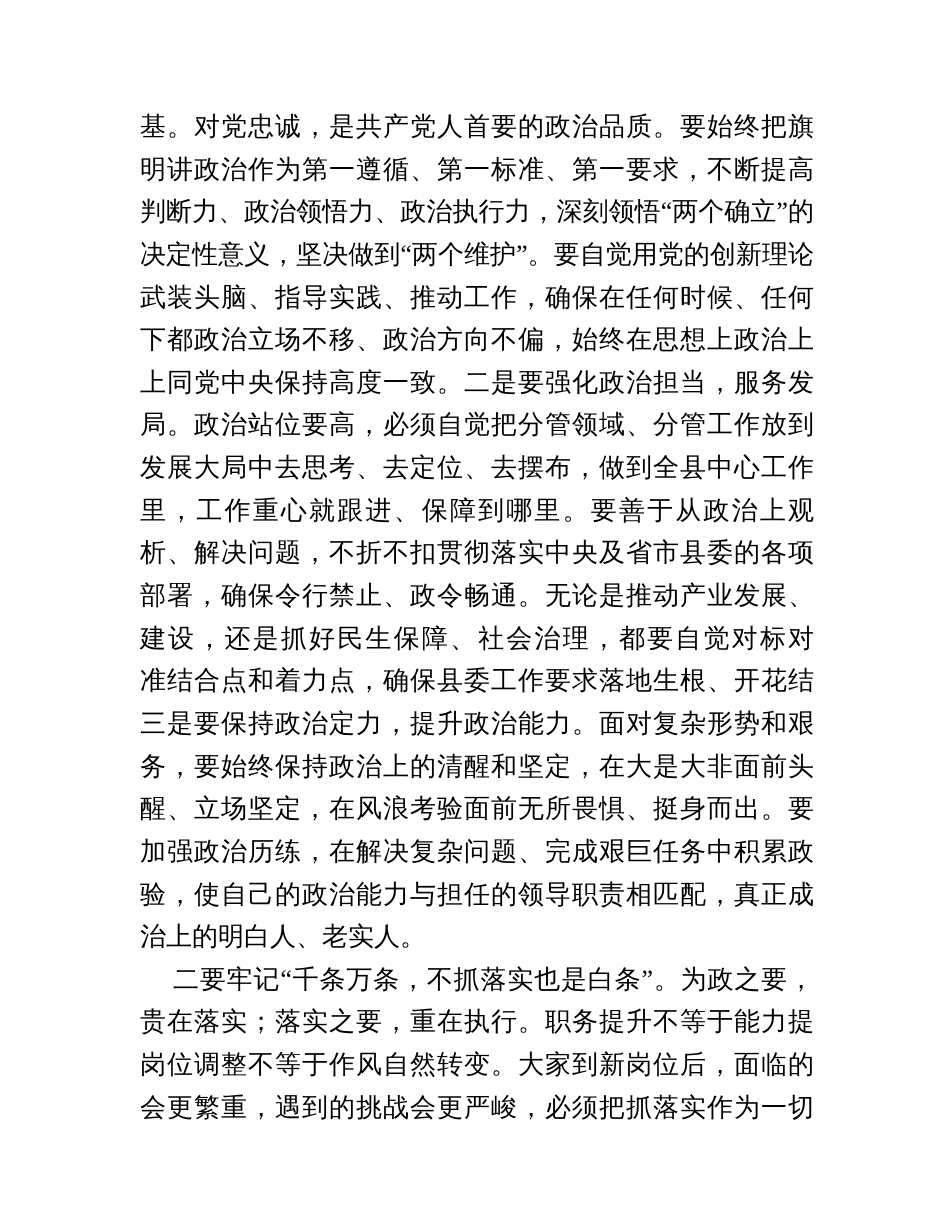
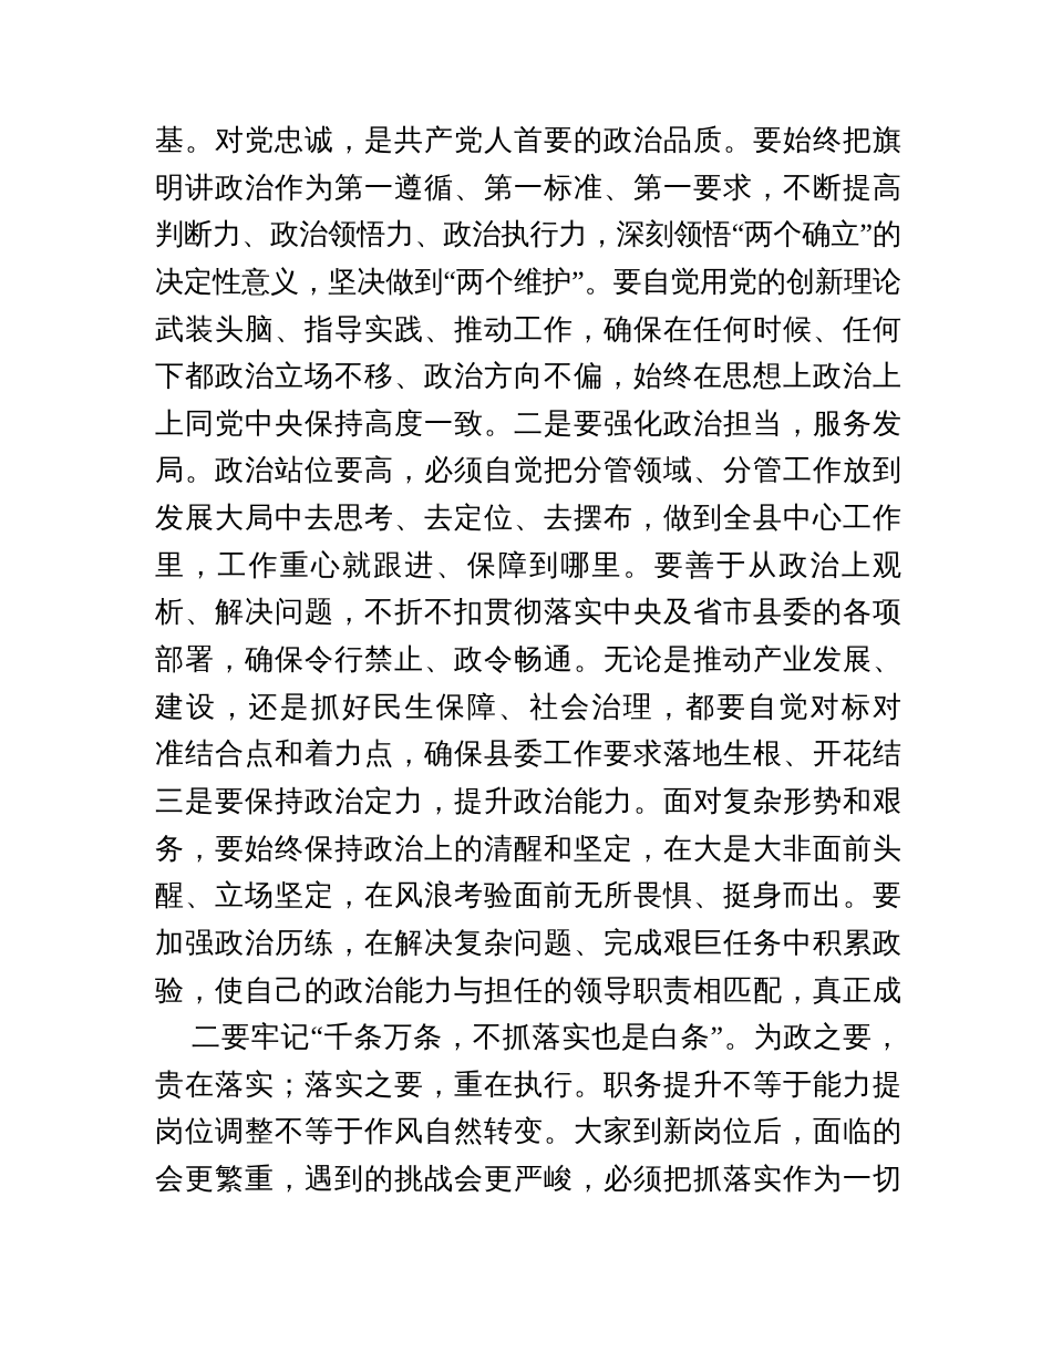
  基。对党忠诚，是共产党人首要的政治品质。要始终把旗
  明讲政治作为第一遵循、第一标准、第一要求，不断提高
  判断力、政治领悟力、政治执行力，深刻领悟“两个确立”的
  决定性意义，坚决做到“两个维护”。要自觉用党的创新理论
  武装头脑、指导实践、推动工作，确保在任何时候、任何
  下都政治立场不移、政治方向不偏，始终在思想上政治上
  上同党中央保持高度一致。二是要强化政治担当，服务发
  局。政治站位要高，必须自觉把分管领域、分管工作放到
  发展大局中去思考、去定位、去摆布，做到全县中心工作
  里，工作重心就跟进、保障到哪里。要善于从政治上观
  析、解决问题，不折不扣贯彻落实中央及省市县委的各项
  部署，确保令行禁止、政令畅通。无论是推动产业发展、
  建设，还是抓好民生保障、社会治理，都要自觉对标对
  准结合点和着力点，确保县委工作要求落地生根、开花结
  三是要保持政治定力，提升政治能力。面对复杂形势和艰
  务，要始终保持政治上的清醒和坚定，在大是大非面前头
  醒、立场坚定，在风浪考验面前无所畏惧、挺身而出。要
  加强政治历练，在解决复杂问题、完成艰巨任务中积累政
  验，使自己的政治能力与担任的领导职责相匹配，真正成
- 治上的明白人、老实人。
  二要牢记“千条万条，不抓落实也是白条”。为政之要，
  贵在落实；落实之要，重在执行。职务提升不等于能力提
  岗位调整不等于作风自然转变。大家到新岗位后，面临的
  会更繁重，遇到的挑战会更严峻，必须把抓落实作为一切
